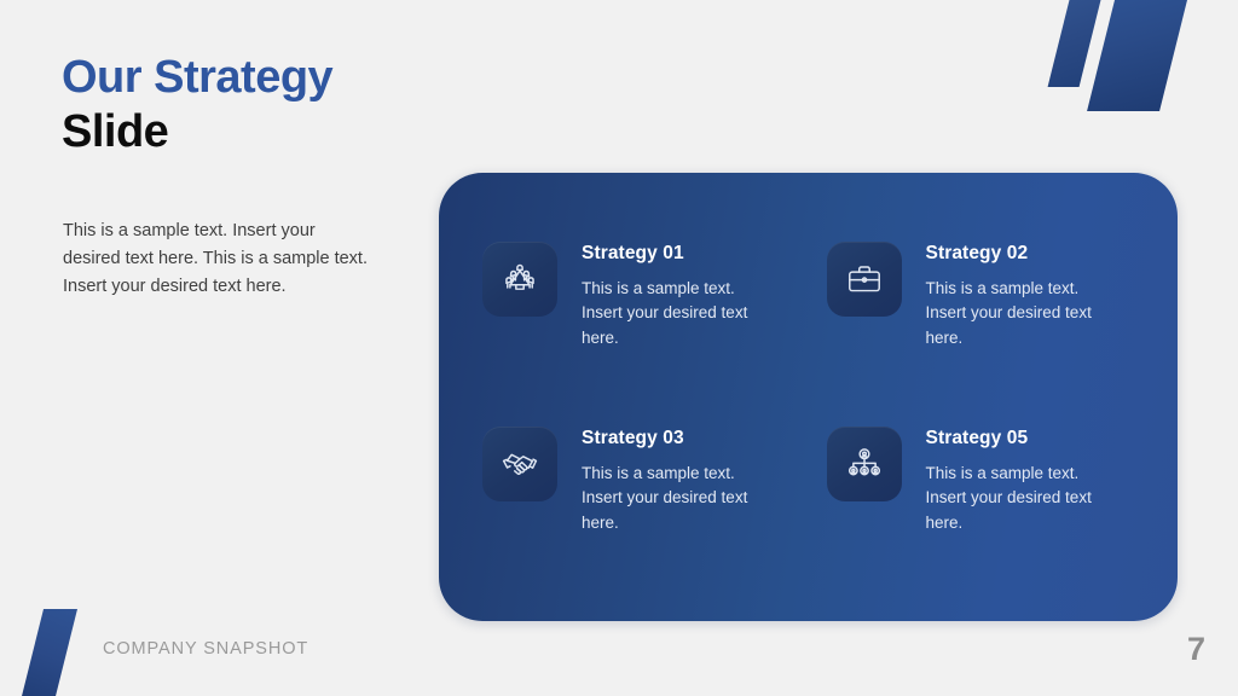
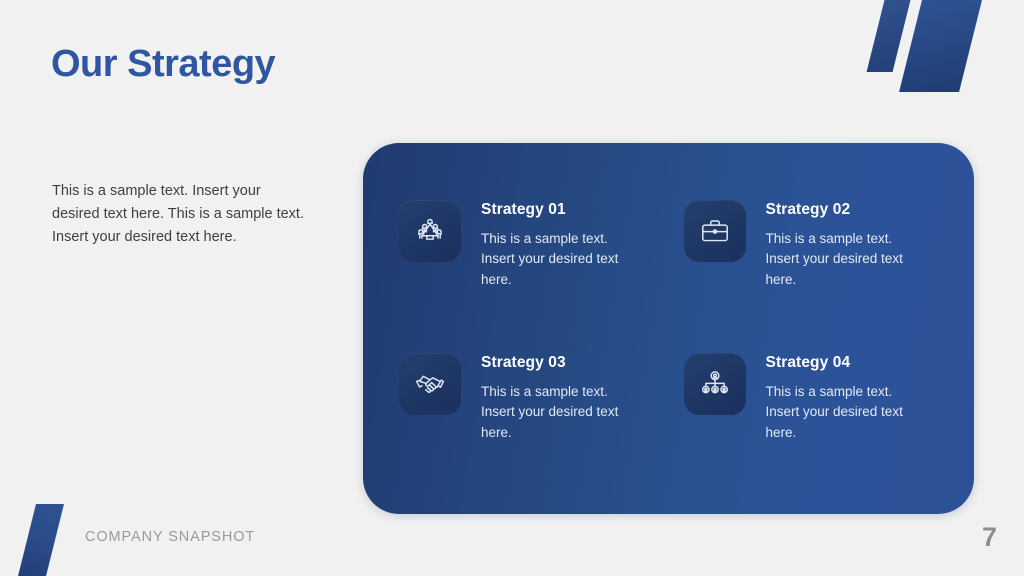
  Our Strategy
- Slide
  This is a sample text. Insert your desired text here. This is a sample text. Insert your desired text here.
  Strategy 01
  This is a sample text. Insert your desired text here.
  Strategy 02
  This is a sample text. Insert your desired text here.
  Strategy 03
  This is a sample text. Insert your desired text here.
- Strategy 05
+ Strategy 04
  This is a sample text. Insert your desired text here.
  COMPANY SNAPSHOT
  7
